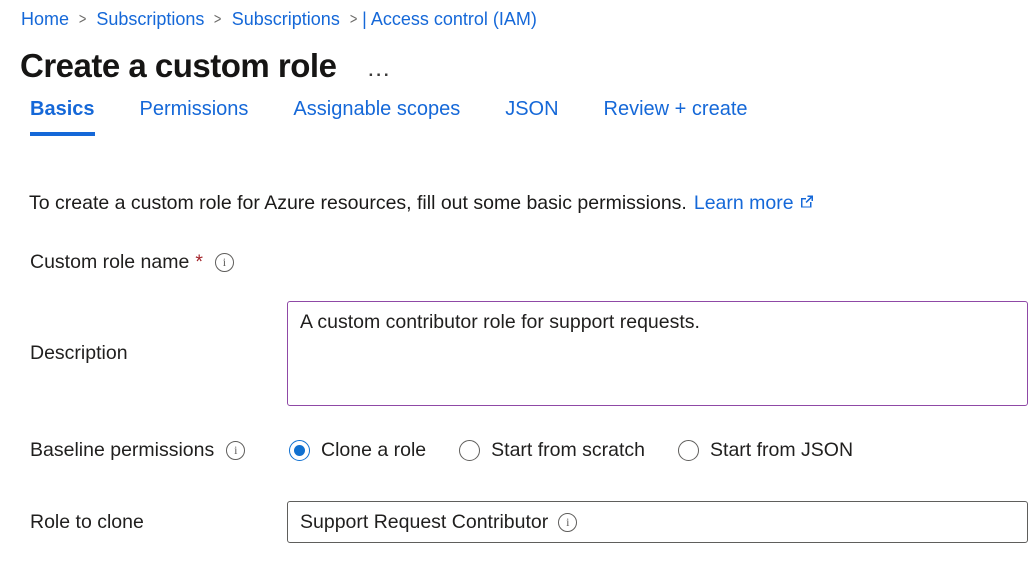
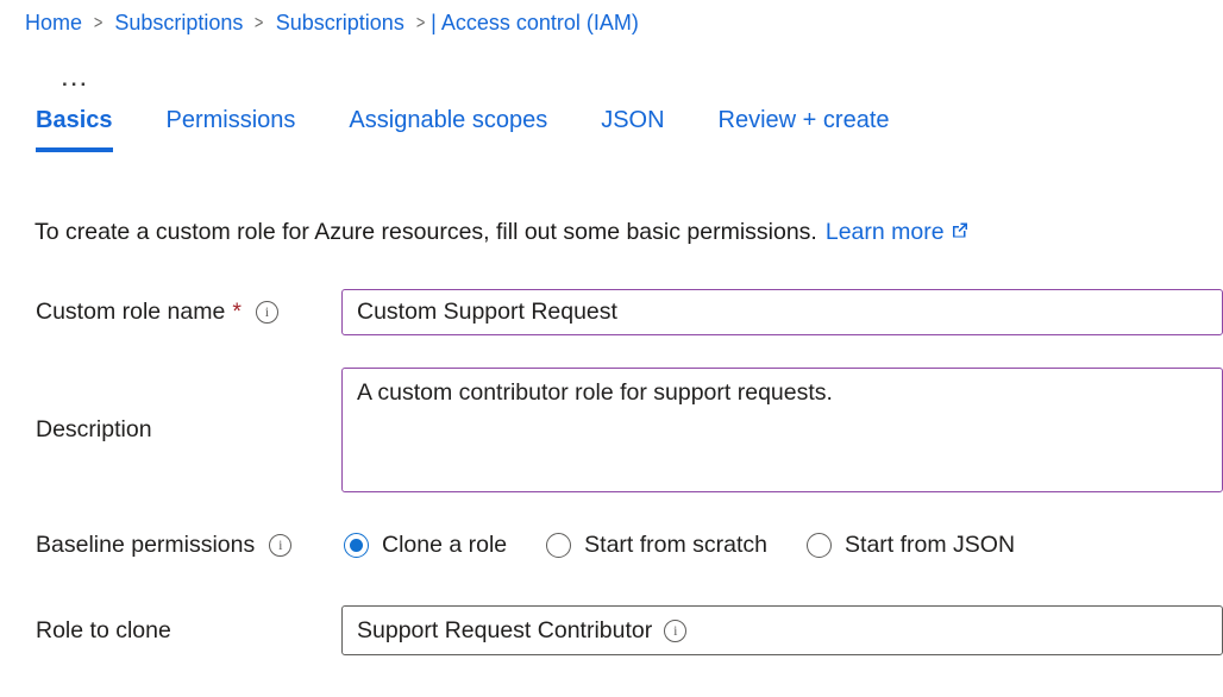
  Home
  >
  Subscriptions
  >
  Subscriptions
  >
  | Access control (IAM)
- Create a custom role
  ...
  Basics
  Permissions
  Assignable scopes
  JSON
  Review + create
  To create a custom role for Azure resources, fill out some basic permissions.
  Learn more
  Custom role name
  *
  i
+ Custom Support Request
  Description
  A custom contributor role for support requests.
  Baseline permissions
  i
  Clone a role
  Start from scratch
  Start from JSON
  Role to clone
  Support Request Contributor
  i
